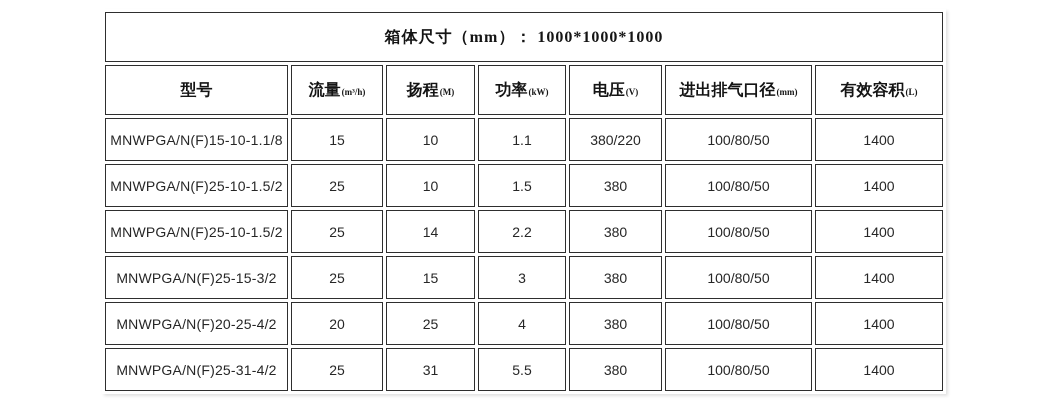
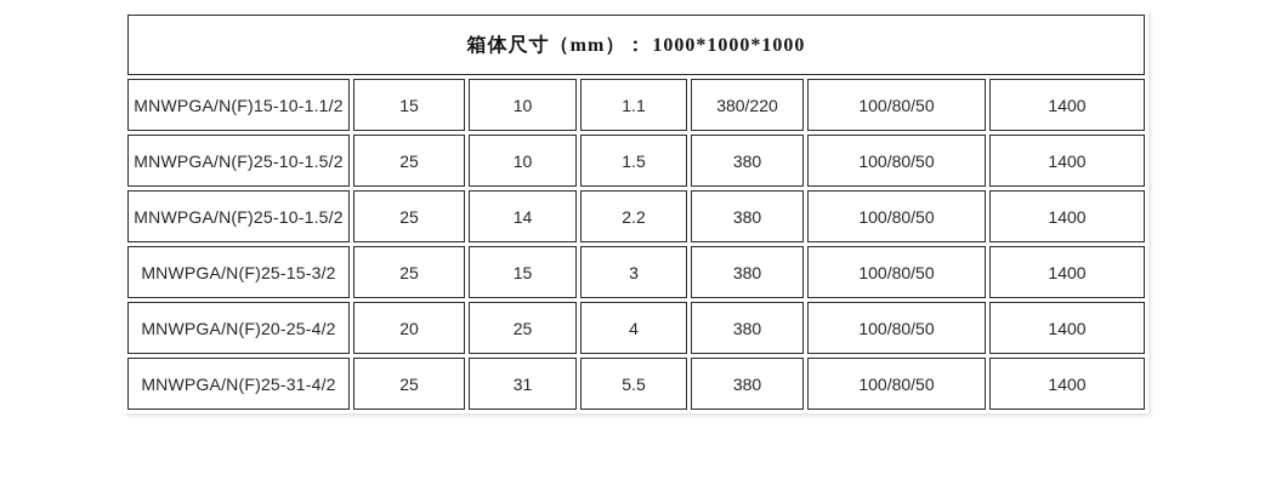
  箱体尺寸（mm）： 1000*1000*1000
- 型号	流量(m³/h)	扬程(M)	功率(kW)	电压(V)	进出排气口径(mm)	有效容积(L)
- MNWPGA/N(F)15-10-1.1/8	15	10	1.1	380/220	100/80/50	1400
+ MNWPGA/N(F)15-10-1.1/2	15	10	1.1	380/220	100/80/50	1400
  MNWPGA/N(F)25-10-1.5/2	25	10	1.5	380	100/80/50	1400
  MNWPGA/N(F)25-10-1.5/2	25	14	2.2	380	100/80/50	1400
  MNWPGA/N(F)25-15-3/2	25	15	3	380	100/80/50	1400
  MNWPGA/N(F)20-25-4/2	20	25	4	380	100/80/50	1400
  MNWPGA/N(F)25-31-4/2	25	31	5.5	380	100/80/50	1400
